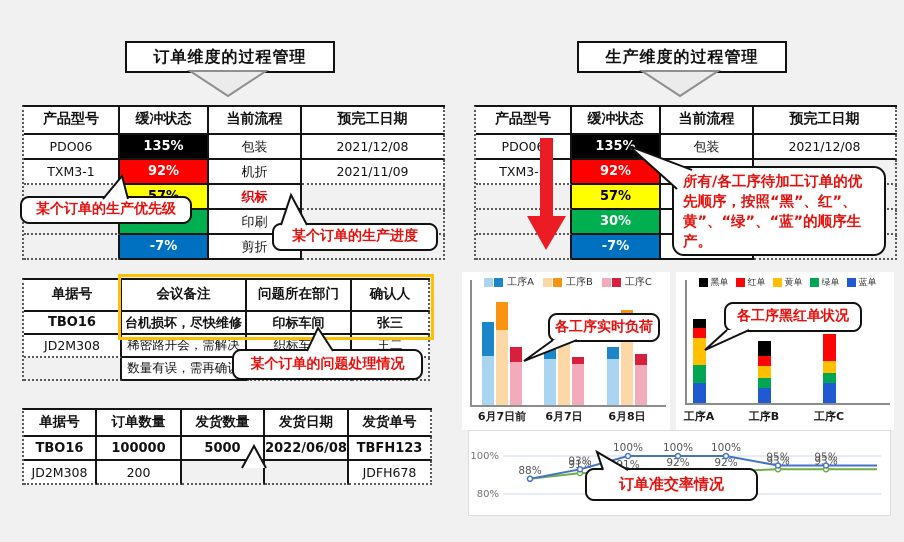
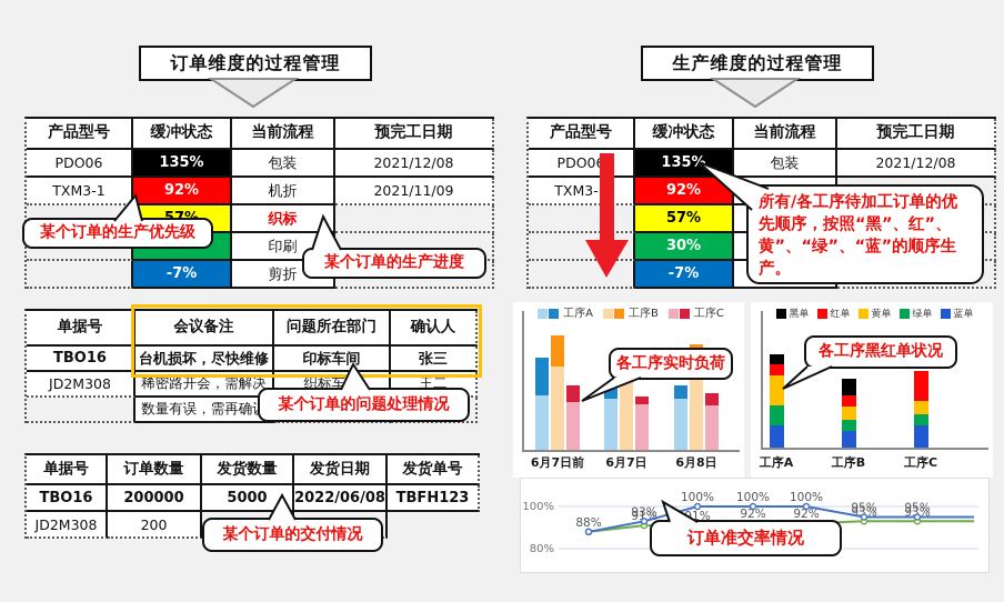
  订单维度的过程管理
  生产维度的过程管理
  产品型号
  缓冲状态
  当前流程
  预完工日期
  PDO06
  135%
  包装
  2021/12/08
  TXM3-1
  92%
  机折
  2021/11/09
  织标
  印刷
  -7%
  剪折
  产品型号
  缓冲状态
  当前流程
  预完工日期
  PDO0
  135
  包装
  2021/12/08
  TXM3-
  92%
  57%
  30%
  -7%
  单据号
  会议备注
  问题所在部门
  确认人
  TBO16
  台机损坏，尽快维修
  印标车间
  张三
  JD2M308
  稀密路开会，需解决
  织标车
  王二
  数量有误，需再确
  单据号
  订单数量
  发货数量
  发货日期
  发货单号
  TBO16
- 100000
+ 200000
  5000
  2022/06/08
  TBFH123
  JD2M308
  200
- JDFH678
  工序A
  工序B
  工序C
  6月7日前
  6月7日
  6月8日
  黑单
  红单
  黄单
  绿单
  蓝单
  工序A
  工序B
  工序C
  100%
  80%
  88%
  91%
  92%
  92%
  93%
  93%
  93%
  100%
  100%
  100%
  95%
  95%
  某个订单的生产优先级
  某个订单的生产进度
  某个订单的问题处理情况
+ 某个订单的交付情况
  所有/各工序待加工订单的优先顺序，按照“黑”、红”、黄”、“绿”、“蓝”的顺序生产。
  各工序实时负荷
  各工序黑红单状况
  订单准交率情况
